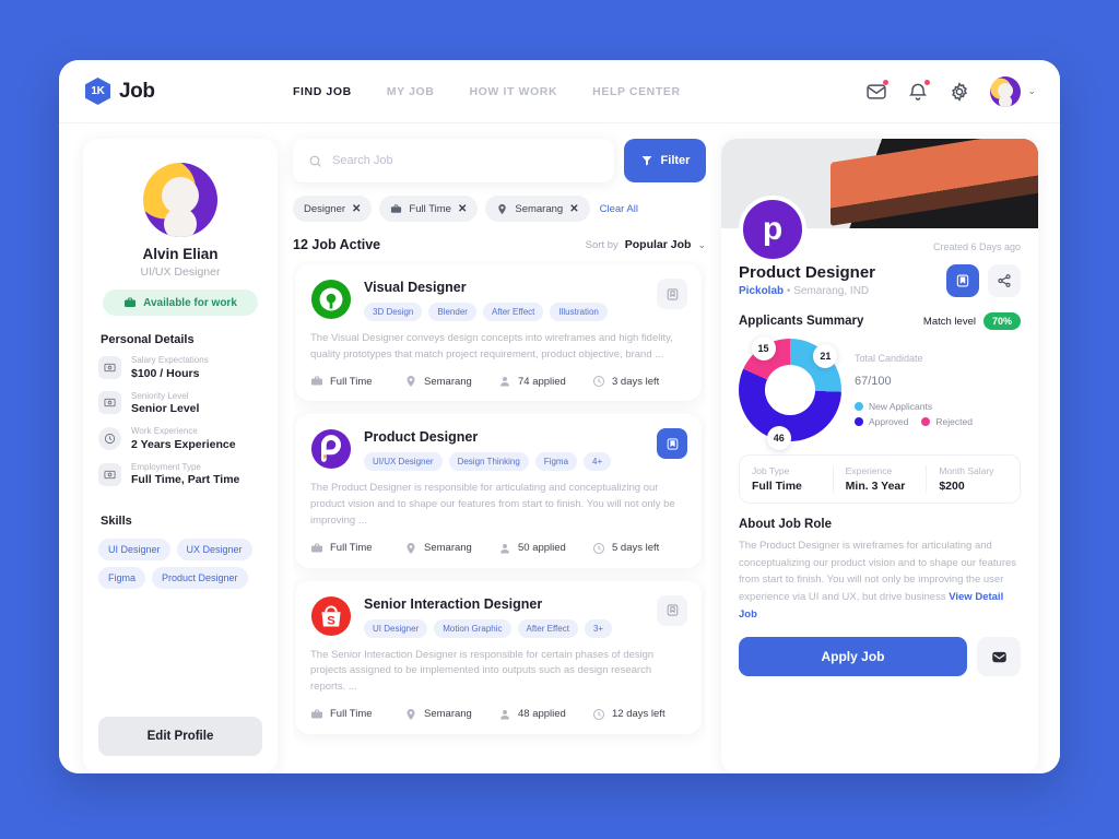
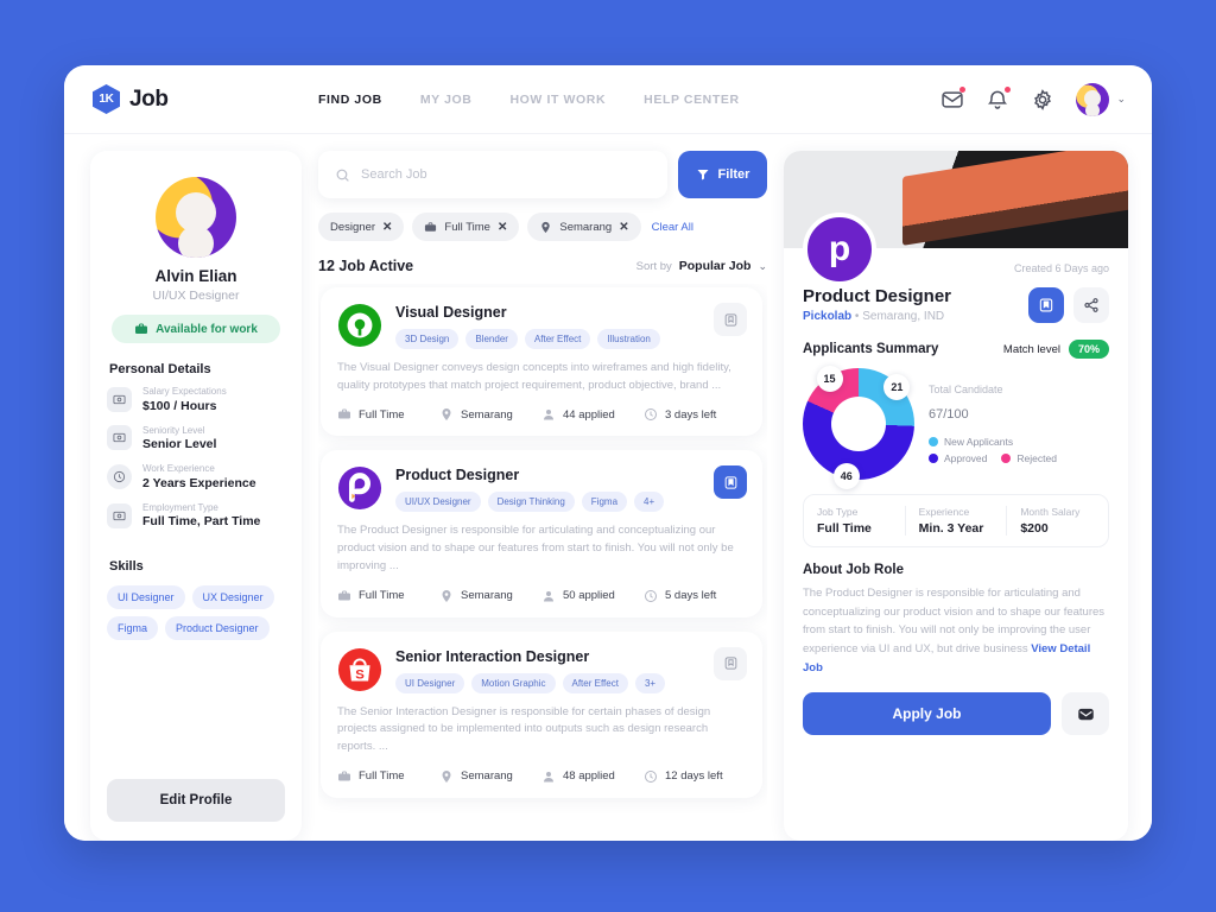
  1K
  Job
  FIND JOB
  MY JOB
  HOW IT WORK
  HELP CENTER
  ⌄
  Alvin Elian
  UI/UX Designer
  Available for work
  Personal Details
  Salary Expectations
  $100 / Hours
  Seniority Level
  Senior Level
  Work Experience
  2 Years Experience
  Employment Type
  Full Time, Part Time
  Skills
  UI Designer
  UX Designer
  Figma
  Product Designer
  Edit Profile
  Search Job
  Filter
  Designer
  ✕
  Full Time
  ✕
  Semarang
  ✕
  Clear All
  12 Job Active
  Sort by
  Popular Job
  ⌄
  Visual Designer
  3D Design
  Blender
  After Effect
  Illustration
  The Visual Designer conveys design concepts into wireframes and high fidelity, quality prototypes that match project requirement, product objective, brand ...
  Full Time
  Semarang
- 74 applied
+ 44 applied
  3 days left
  Product Designer
  UI/UX Designer
  Design Thinking
  Figma
  4+
  The Product Designer is responsible for articulating and conceptualizing our product vision and to shape our features from start to finish. You will not only be improving ...
  Full Time
  Semarang
  50 applied
  5 days left
  S
  Senior Interaction Designer
  UI Designer
  Motion Graphic
  After Effect
  3+
  The Senior Interaction Designer is responsible for certain phases of design projects assigned to be implemented into outputs such as design research reports. ...
  Full Time
  Semarang
  48 applied
  12 days left
  p
  Created 6 Days ago
  Product Designer
  Pickolab • Semarang, IND
  Applicants Summary
  Match level
  70%
  21
  46
  15
  Total Candidate
  67/100
  New Applicants
  Approved
  Rejected
  Job Type
  Full Time
  Experience
  Min. 3 Year
  Month Salary
  $200
  About Job Role
- The Product Designer is wireframes for articulating and conceptualizing our product vision and to shape our features from start to finish. You will not only be improving the user experience via UI and UX, but drive business View Detail Job
+ The Product Designer is responsible for articulating and conceptualizing our product vision and to shape our features from start to finish. You will not only be improving the user experience via UI and UX, but drive business View Detail Job
  Apply Job
